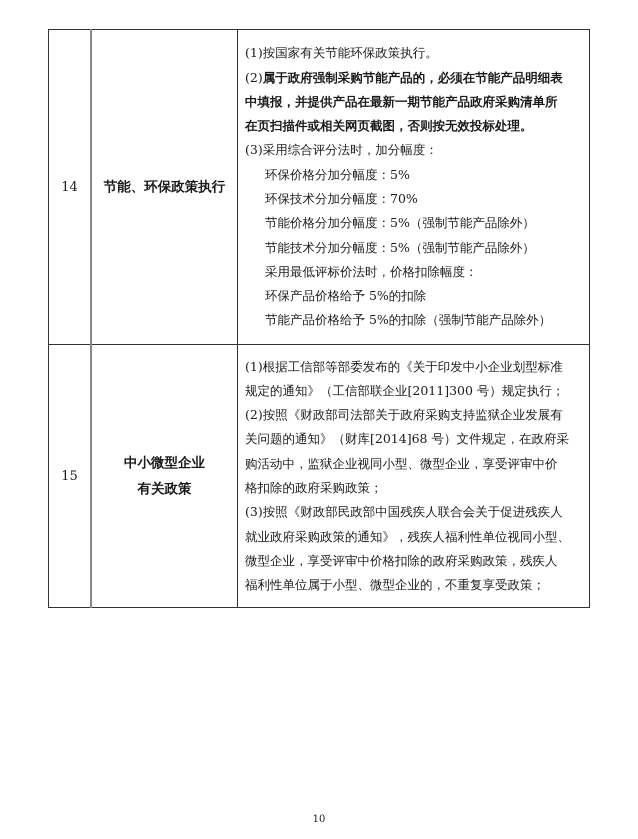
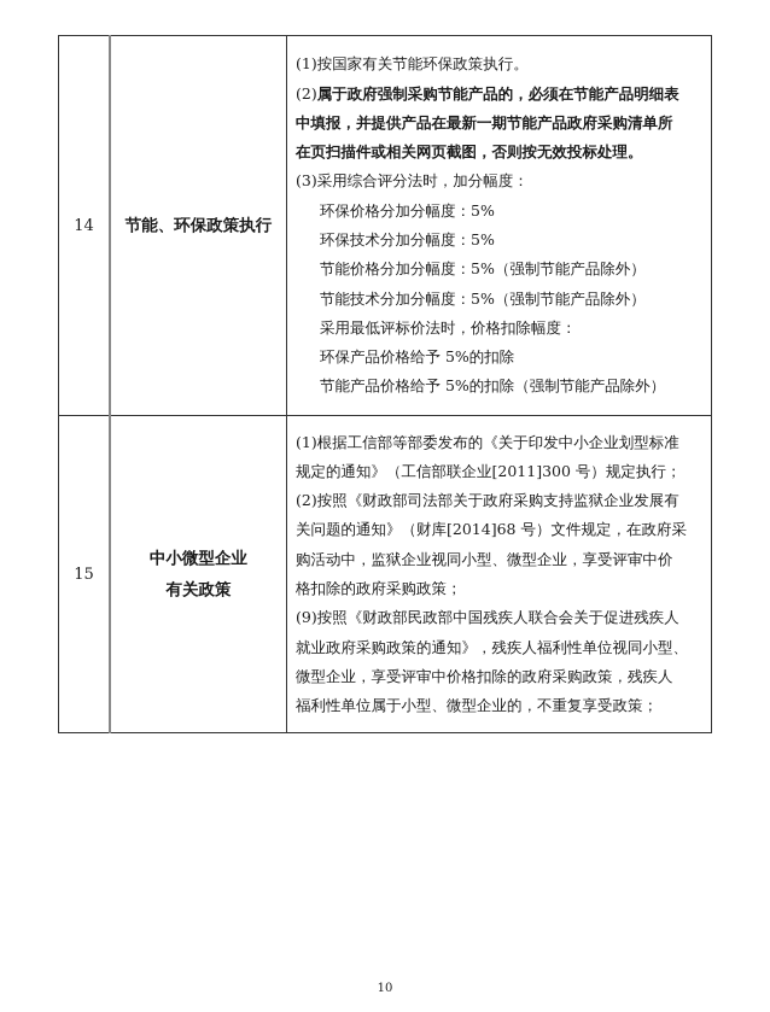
- 14	节能、环保政策执行	(1)按国家有关节能环保政策执行。 (2)属于政府强制采购节能产品的，必须在节能产品明细表 中填报，并提供产品在最新一期节能产品政府采购清单所 在页扫描件或相关网页截图，否则按无效投标处理。 (3)采用综合评分法时，加分幅度： 环保价格分加分幅度：5% 环保技术分加分幅度：70% 节能价格分加分幅度：5%（强制节能产品除外） 节能技术分加分幅度：5%（强制节能产品除外） 采用最低评标价法时，价格扣除幅度： 环保产品价格给予 5%的扣除 节能产品价格给予 5%的扣除（强制节能产品除外）
+ 14	节能、环保政策执行	(1)按国家有关节能环保政策执行。 (2)属于政府强制采购节能产品的，必须在节能产品明细表 中填报，并提供产品在最新一期节能产品政府采购清单所 在页扫描件或相关网页截图，否则按无效投标处理。 (3)采用综合评分法时，加分幅度： 环保价格分加分幅度：5% 环保技术分加分幅度：5% 节能价格分加分幅度：5%（强制节能产品除外） 节能技术分加分幅度：5%（强制节能产品除外） 采用最低评标价法时，价格扣除幅度： 环保产品价格给予 5%的扣除 节能产品价格给予 5%的扣除（强制节能产品除外）
- 15	中小微型企业 有关政策	(1)根据工信部等部委发布的《关于印发中小企业划型标准 规定的通知》（工信部联企业[2011]300 号）规定执行； (2)按照《财政部司法部关于政府采购支持监狱企业发展有 关问题的通知》（财库[2014]68 号）文件规定，在政府采 购活动中，监狱企业视同小型、微型企业，享受评审中价 格扣除的政府采购政策； (3)按照《财政部民政部中国残疾人联合会关于促进残疾人 就业政府采购政策的通知》，残疾人福利性单位视同小型、 微型企业，享受评审中价格扣除的政府采购政策，残疾人 福利性单位属于小型、微型企业的，不重复享受政策；
+ 15	中小微型企业 有关政策	(1)根据工信部等部委发布的《关于印发中小企业划型标准 规定的通知》（工信部联企业[2011]300 号）规定执行； (2)按照《财政部司法部关于政府采购支持监狱企业发展有 关问题的通知》（财库[2014]68 号）文件规定，在政府采 购活动中，监狱企业视同小型、微型企业，享受评审中价 格扣除的政府采购政策； (9)按照《财政部民政部中国残疾人联合会关于促进残疾人 就业政府采购政策的通知》，残疾人福利性单位视同小型、 微型企业，享受评审中价格扣除的政府采购政策，残疾人 福利性单位属于小型、微型企业的，不重复享受政策；
  10
